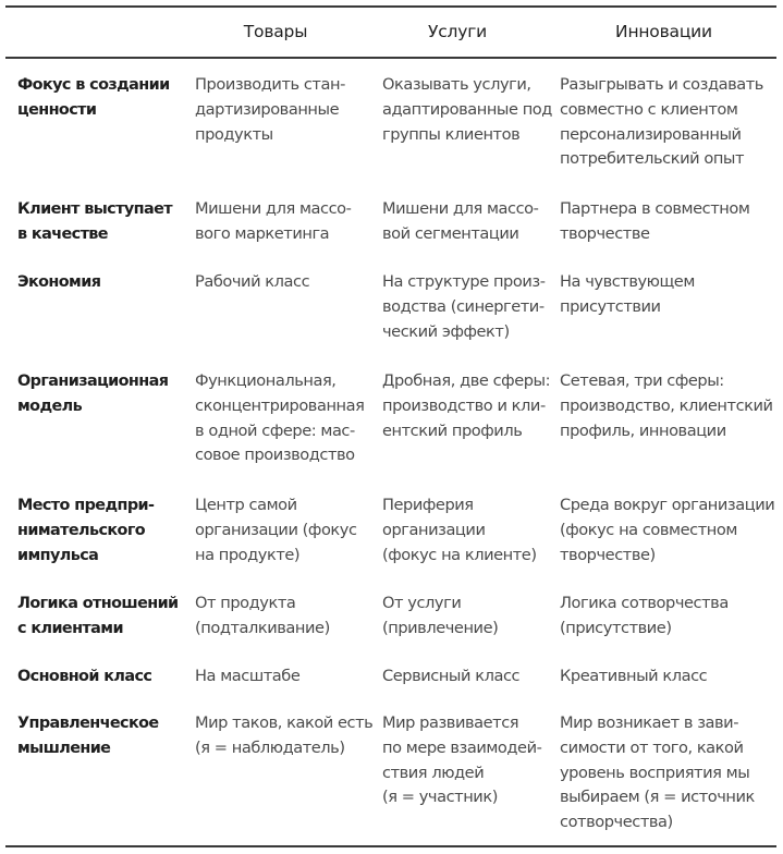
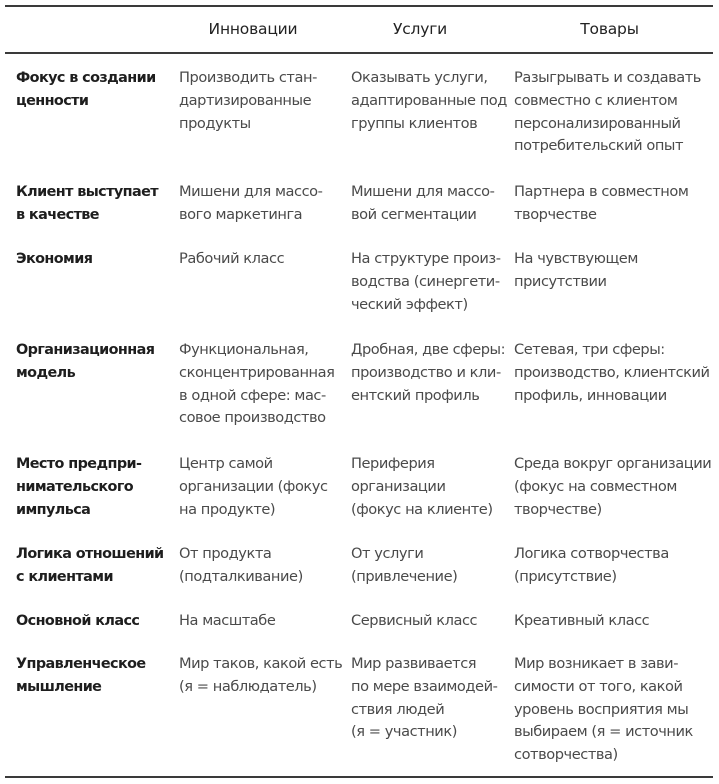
- Товары
+ Инновации
  Услуги
- Инновации
+ Товары
  Фокус в создании
  ценности
  Производить стан-
  дартизированные
  продукты
  Оказывать услуги,
  адаптированные под
  группы клиентов
  Разыгрывать и создавать
  совместно с клиентом
  персонализированный
  потребительский опыт
  Клиент выступает
  в качестве
  Мишени для массо-
  вого маркетинга
  Мишени для массо-
  вой сегментации
  Партнера в совместном
  творчестве
  Экономия
  Рабочий класс
  На структуре произ-
  водства (синергети-
  ческий эффект)
  На чувствующем
  присутствии
  Организационная
  модель
  Функциональная,
  сконцентрированная
  в одной сфере: мас-
  совое производство
  Дробная, две сферы:
  производство и кли-
  ентский профиль
  Сетевая, три сферы:
  производство, клиентский
  профиль, инновации
  Место предпри-
  нимательского
  импульса
  Центр самой
  организации (фокус
  на продукте)
  Периферия
  организации
  (фокус на клиенте)
  Среда вокруг организации
  (фокус на совместном
  творчестве)
  Логика отношений
  с клиентами
  От продукта
  (подталкивание)
  От услуги
  (привлечение)
  Логика сотворчества
  (присутствие)
  Основной класс
  На масштабе
  Сервисный класс
  Креативный класс
  Управленческое
  мышление
  Мир таков, какой есть
  (я = наблюдатель)
  Мир развивается
  по мере взаимодей-
  ствия людей
  (я = участник)
  Мир возникает в зави-
  симости от того, какой
  уровень восприятия мы
  выбираем (я = источник
  сотворчества)
